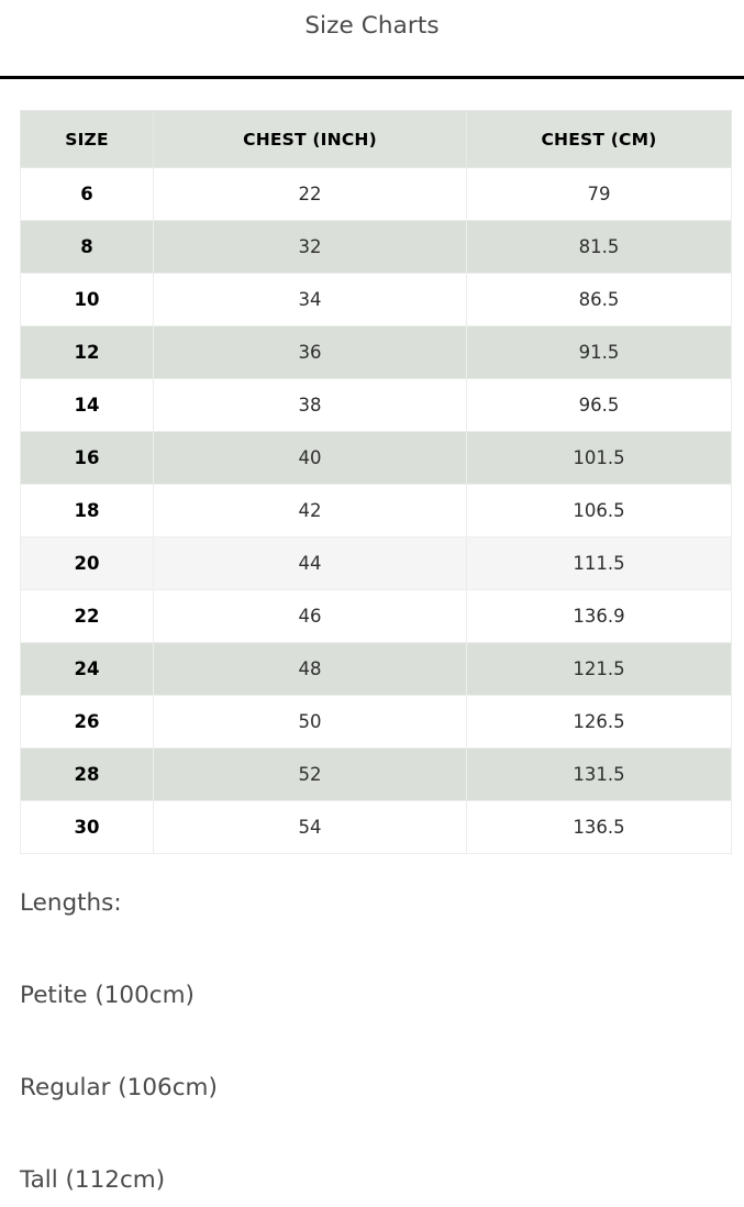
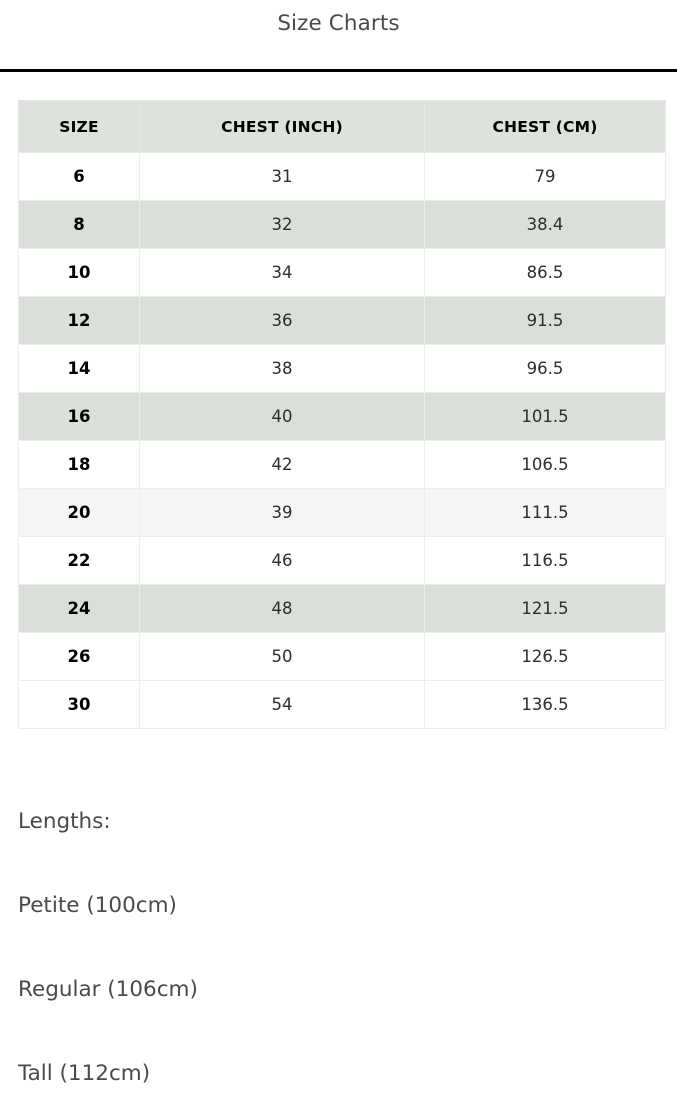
  Size Charts
  SIZE	CHEST (INCH)	CHEST (CM)
- 6	22	79
+ 6	31	79
- 8	32	81.5
+ 8	32	38.4
  10	34	86.5
  12	36	91.5
  14	38	96.5
  16	40	101.5
  18	42	106.5
- 20	44	111.5
+ 20	39	111.5
- 22	46	136.9
+ 22	46	116.5
  24	48	121.5
  26	50	126.5
- 28	52	131.5
  30	54	136.5
  Lengths:
  Petite (100cm)
  Regular (106cm)
  Tall (112cm)
